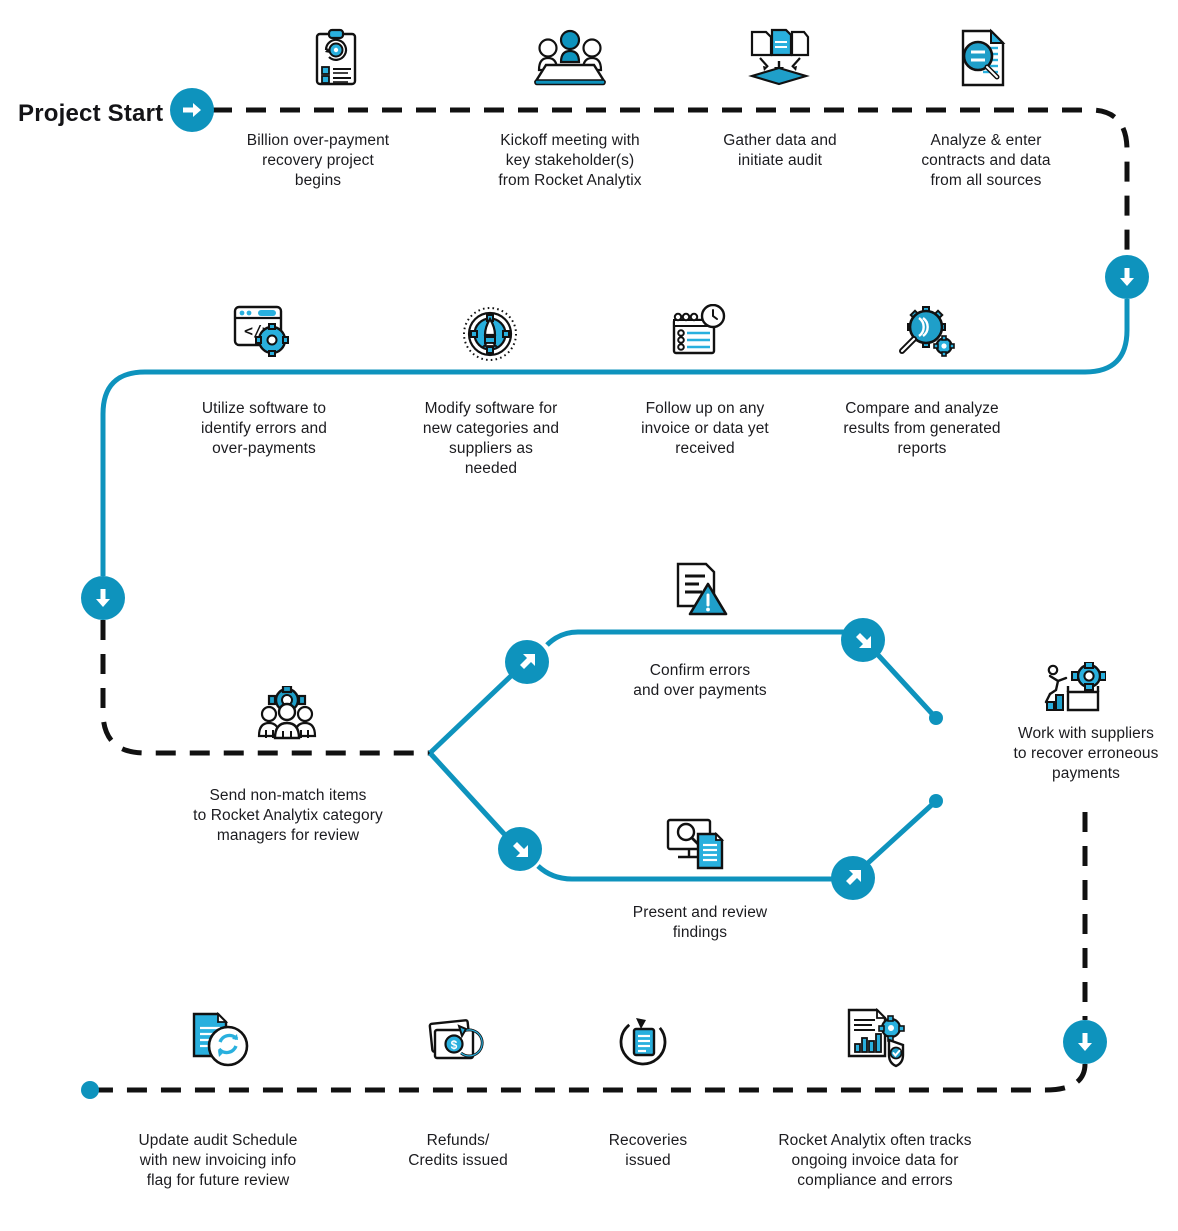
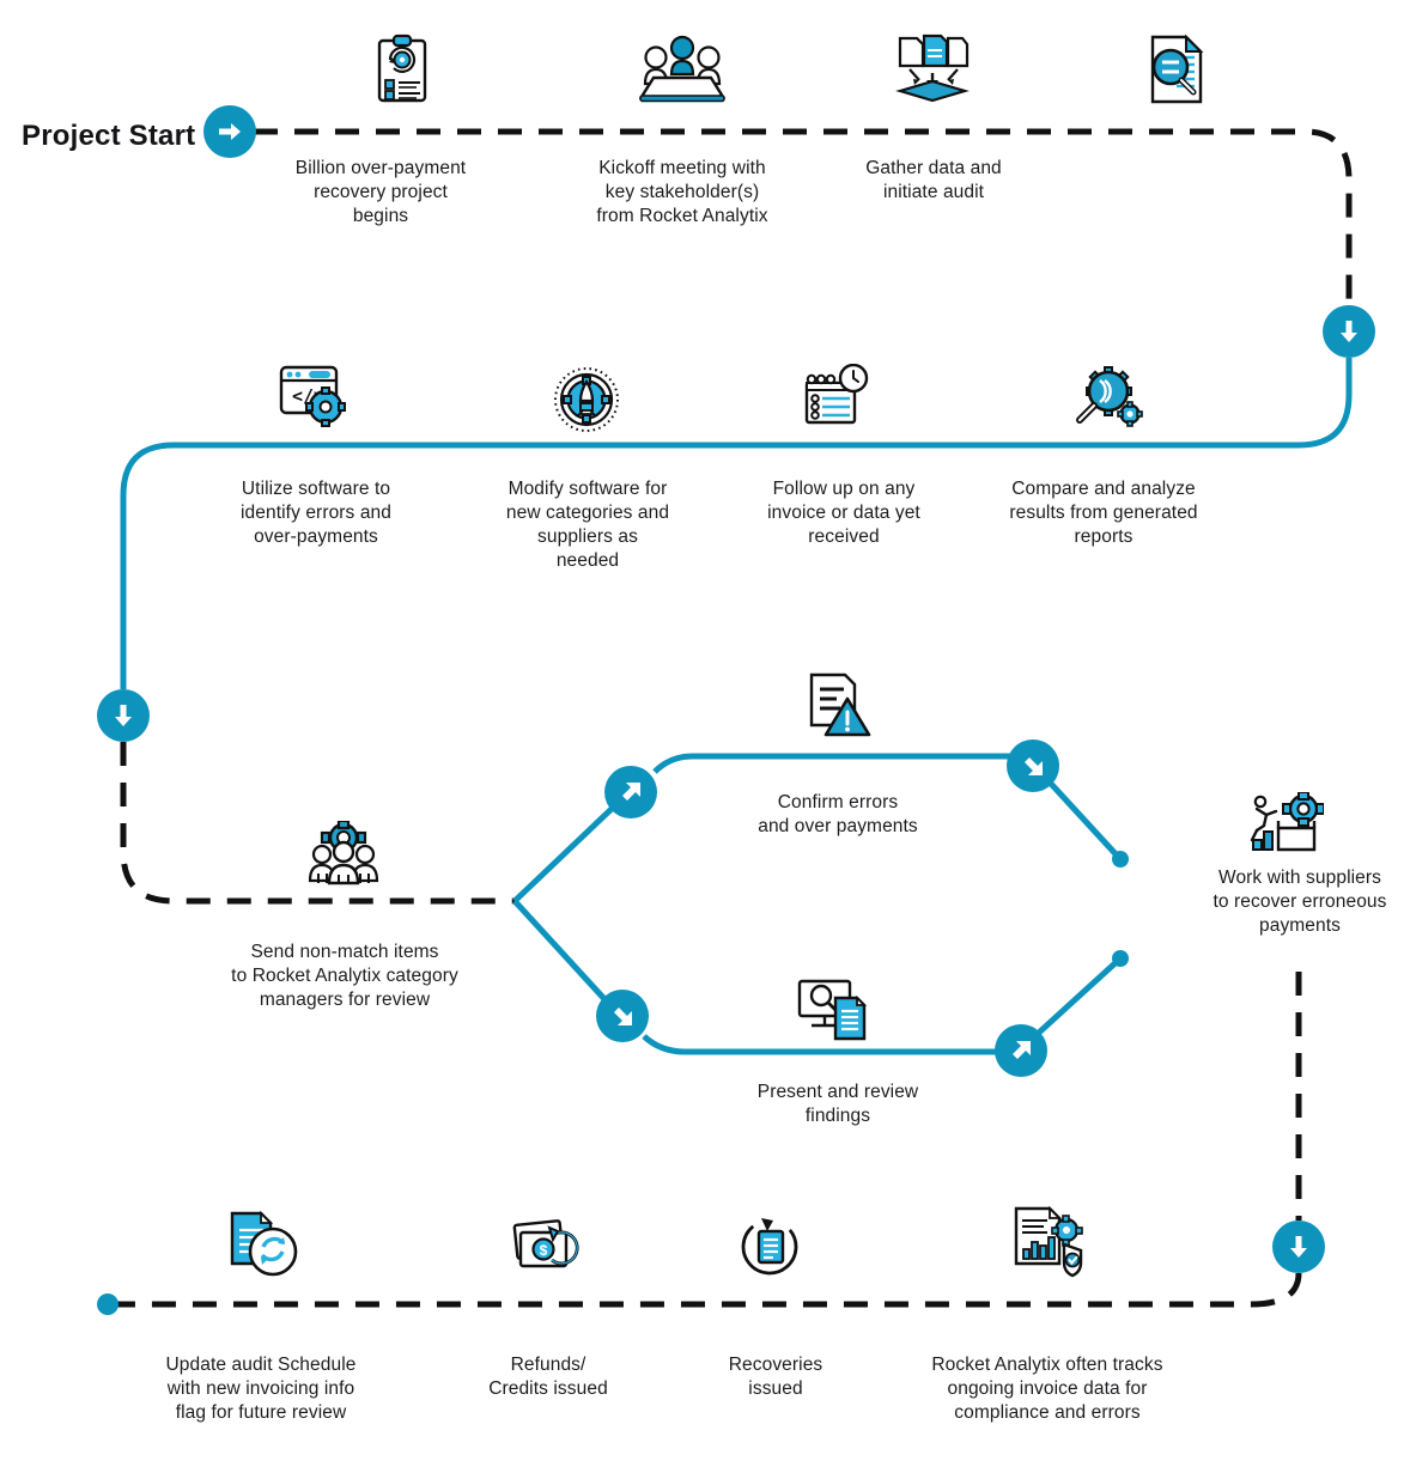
  Project Start
  Billion over-payment
  recovery project
  begins
  Kickoff meeting with
  key stakeholder(s)
  from Rocket Analytix
  Gather data and
  initiate audit
- Analyze & enter
- contracts and data
- from all sources
  Utilize software to
  identify errors and
  over-payments
  Modify software for
  new categories and
  suppliers as
  needed
  Follow up on any
  invoice or data yet
  received
  Compare and analyze
  results from generated
  reports
  Send non-match items
  to Rocket Analytix category
  managers for review
  Confirm errors
  and over payments
  Present and review
  findings
  Work with suppliers
  to recover erroneous
  payments
  Update audit Schedule
  with new invoicing info
  flag for future review
  $
  Refunds/
  Credits issued
  Recoveries
  issued
  Rocket Analytix often tracks
  ongoing invoice data for
  compliance and errors
